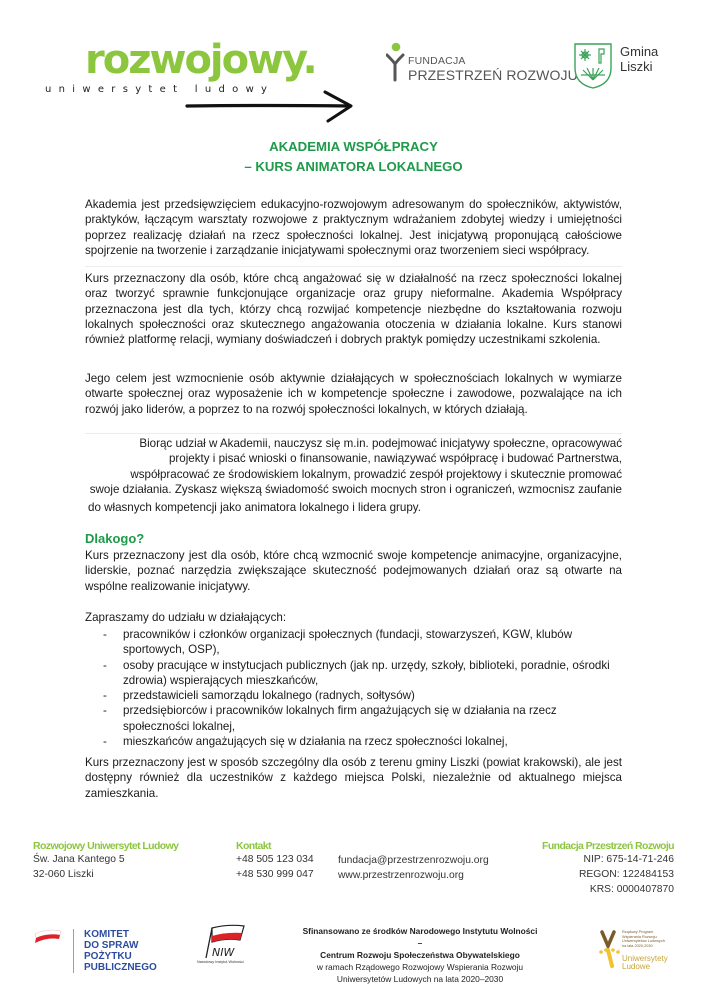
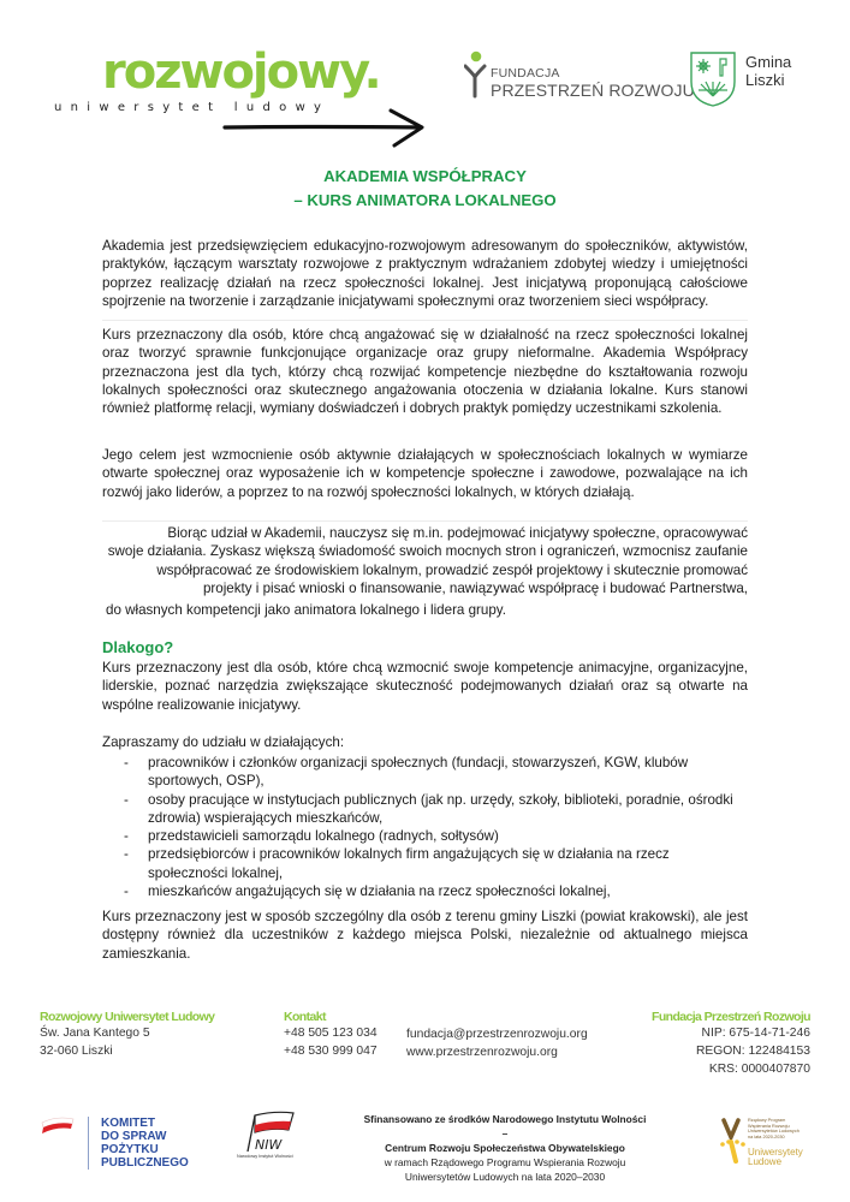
  rozwojowy.
  uniwersytet ludowy
  FUNDACJA
  PRZESTRZEŃ ROZWOJU
  Gmina
  Liszki
  AKADEMIA WSPÓŁPRACY
  – KURS ANIMATORA LOKALNEGO
  Akademia jest przedsięwzięciem edukacyjno-rozwojowym adresowanym do społeczników, aktywistów, praktyków, łączącym warsztaty rozwojowe z praktycznym wdrażaniem zdobytej wiedzy i umiejętności poprzez realizację działań na rzecz społeczności lokalnej. Jest inicjatywą proponującą całościowe spojrzenie na tworzenie i zarządzanie inicjatywami społecznymi oraz tworzeniem sieci współpracy.
  Kurs przeznaczony dla osób, które chcą angażować się w działalność na rzecz społeczności lokalnej oraz tworzyć sprawnie funkcjonujące organizacje oraz grupy nieformalne. Akademia Współpracy przeznaczona jest dla tych, którzy chcą rozwijać kompetencje niezbędne do kształtowania rozwoju lokalnych społeczności oraz skutecznego angażowania otoczenia w działania lokalne. Kurs stanowi również platformę relacji, wymiany doświadczeń i dobrych praktyk pomiędzy uczestnikami szkolenia.
  Jego celem jest wzmocnienie osób aktywnie działających w społecznościach lokalnych w wymiarze otwarte społecznej oraz wyposażenie ich w kompetencje społeczne i zawodowe, pozwalające na ich rozwój jako liderów, a poprzez to na rozwój społeczności lokalnych, w których działają.
  Biorąc udział w Akademii, nauczysz się m.in. podejmować inicjatywy społeczne, opracowywać
- projekty i pisać wnioski o finansowanie, nawiązywać współpracę i budować Partnerstwa,
+ swoje działania. Zyskasz większą świadomość swoich mocnych stron i ograniczeń, wzmocnisz zaufanie
  współpracować ze środowiskiem lokalnym, prowadzić zespół projektowy i skutecznie promować
- swoje działania. Zyskasz większą świadomość swoich mocnych stron i ograniczeń, wzmocnisz zaufanie
+ projekty i pisać wnioski o finansowanie, nawiązywać współpracę i budować Partnerstwa,
  do własnych kompetencji jako animatora lokalnego i lidera grupy.
  Dlakogo?
  Kurs przeznaczony jest dla osób, które chcą wzmocnić swoje kompetencje animacyjne, organizacyjne, liderskie, poznać narzędzia zwiększające skuteczność podejmowanych działań oraz są otwarte na wspólne realizowanie inicjatywy.
  Zapraszamy do udziału w działających:
  -
  pracowników i członków organizacji społecznych (fundacji, stowarzyszeń, KGW, klubów sportowych, OSP),
  -
  osoby pracujące w instytucjach publicznych (jak np. urzędy, szkoły, biblioteki, poradnie, ośrodki zdrowia) wspierających mieszkańców,
  -
  przedstawicieli samorządu lokalnego (radnych, sołtysów)
  -
  przedsiębiorców i pracowników lokalnych firm angażujących się w działania na rzecz społeczności lokalnej,
  -
  mieszkańców angażujących się w działania na rzecz społeczności lokalnej,
  Kurs przeznaczony jest w sposób szczególny dla osób z terenu gminy Liszki (powiat krakowski), ale jest dostępny również dla uczestników z każdego miejsca Polski, niezależnie od aktualnego miejsca zamieszkania.
  Rozwojowy Uniwersytet Ludowy
  Św. Jana Kantego 5
  32-060 Liszki
  Kontakt
  +48 505 123 034
  +48 530 999 047
  fundacja@przestrzenrozwoju.org
  www.przestrzenrozwoju.org
  Fundacja Przestrzeń Rozwoju
  NIP: 675-14-71-246
  REGON: 122484153
  KRS: 0000407870
  KOMITET
  DO SPRAW
  POŻYTKU
  PUBLICZNEGO
  NIW
  Sfinansowano ze środków Narodowego Instytutu Wolności –
  Centrum Rozwoju Społeczeństwa Obywatelskiego
- w ramach Rządowego Rozwojowy Wspierania Rozwoju
+ w ramach Rządowego Programu Wspierania Rozwoju
  Uniwersytetów Ludowych na lata 2020–2030
  Uniwersytety
  Ludowe
